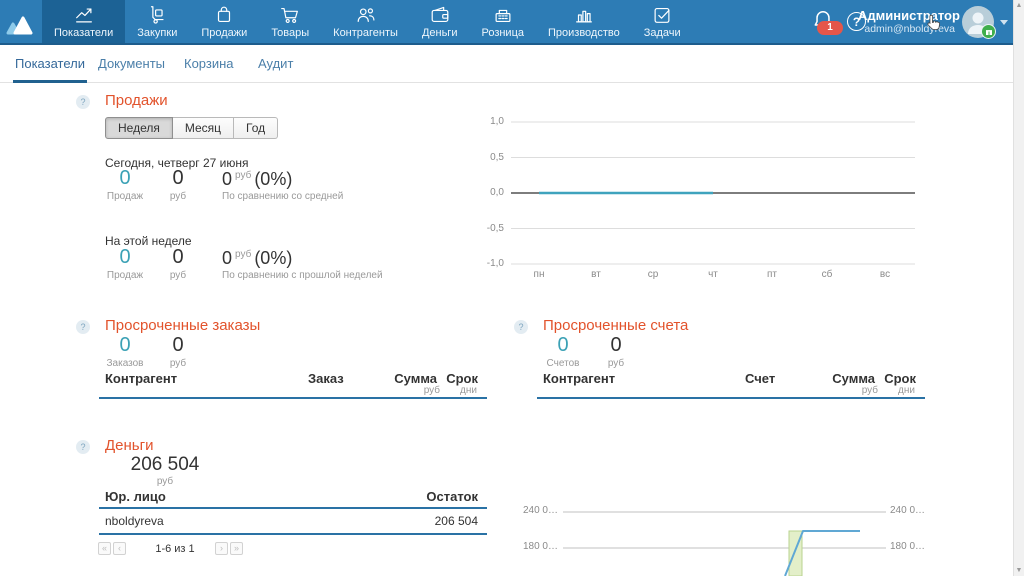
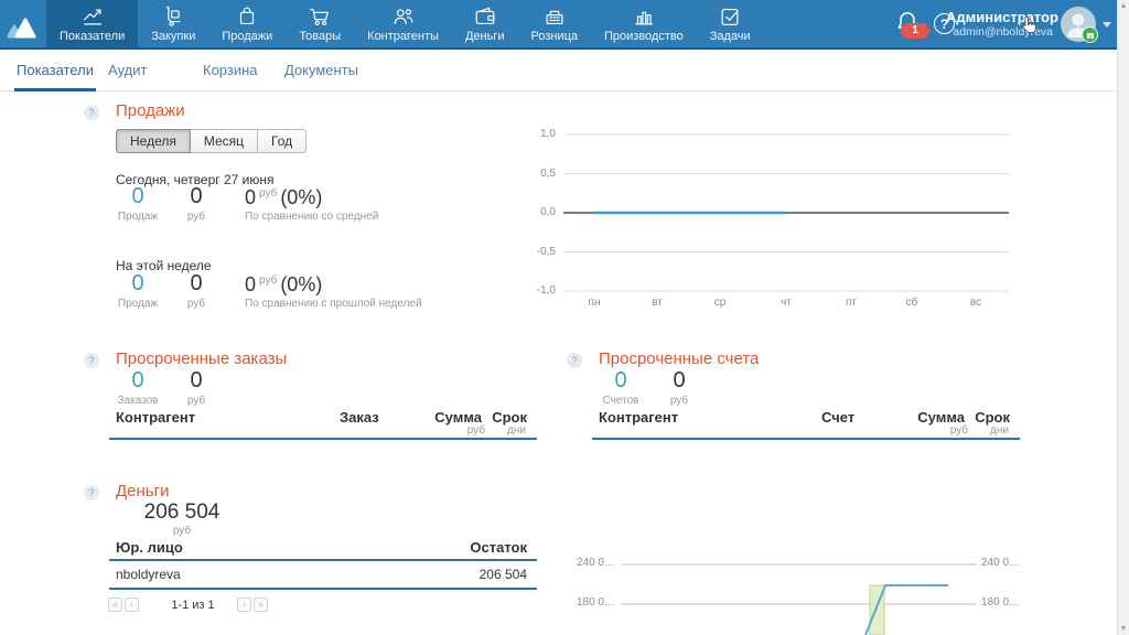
  Показатели
  Закупки
  Продажи
  Товары
  Контрагенты
  Деньги
  Розница
  Производство
  Задачи
  1
  ?
  Администратор
  admin@nboldeva
  Показатели
- Документы
+ Аудит
  Корзина
- Аудит
+ Документы
  ?
  Продажи
  Неделя
  Месяц
  Год
  Сегодня, четверг 27 июня
  0
  Продаж
  0
  руб
  0 руб (0%)
  По сравнению со средней
  На этой неделе
  0
  Продаж
  0
  руб
  0 руб (0%)
  По сравнению с прошлой неделей
  1,0
  0,5
  0,0
  -0,5
  -1,0
  пн
  вт
  ср
  чт
  пт
  сб
  вс
  ?
  Просроченные заказы
  0
  Заказов
  0
  руб
  Контрагент
  Заказ
  Сумма
  Срок
  руб
  дни
  ?
  Просроченные счета
  0
  Счетов
  0
  руб
  Контрагент
  Счет
  Сумма
  Срок
  руб
  дни
  ?
  Деньги
  206 504
  руб
  Юр. лицо
  Остаток
  nboldyreva
  206 504
  «
  ‹
- 1-6 из 1
+ 1-1 из 1
  ›
  »
  240 0…
  180 0…
  240 0…
  180 0…
